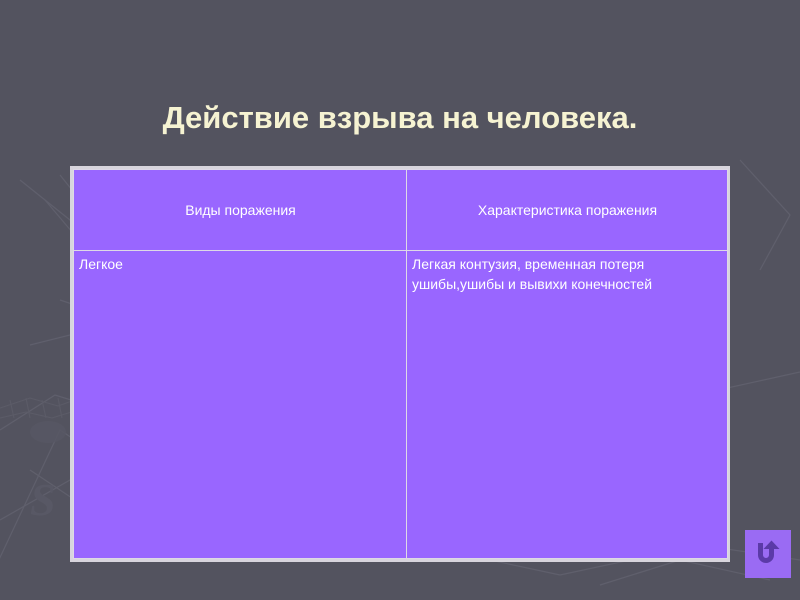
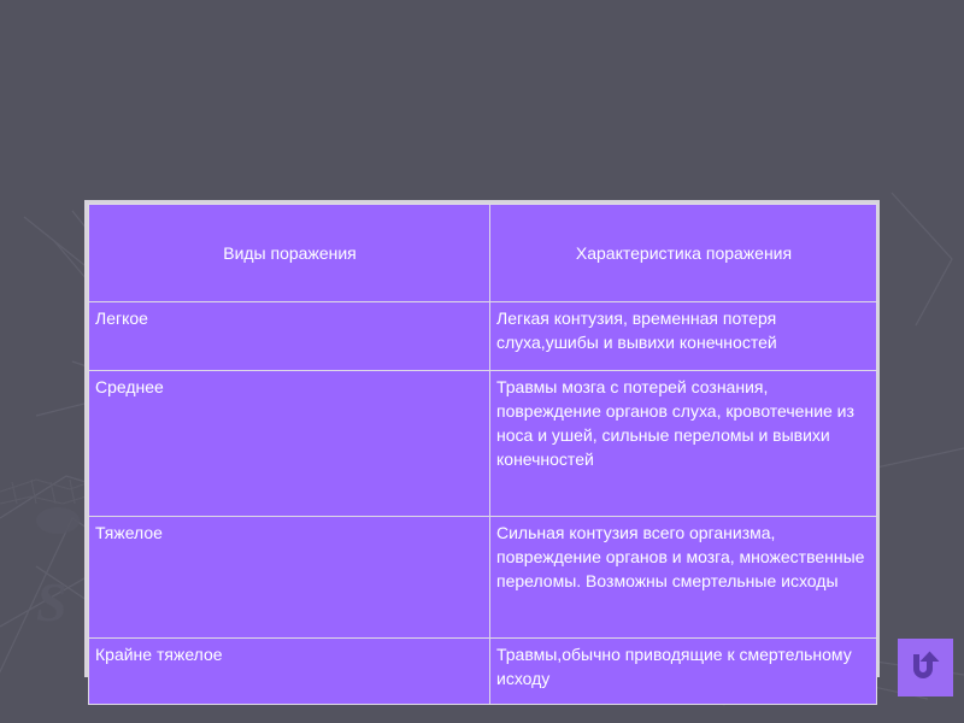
- Действие взрыва на человека.
  Виды поражения	Характеристика поражения
- Легкое	Легкая контузия, временная потеря ушибы,ушибы и вывихи конечностей
+ Легкое	Легкая контузия, временная потеря слуха,ушибы и вывихи конечностей
+ Среднее	Травмы мозга с потерей сознания, повреждение органов слуха, кровотечение из носа и ушей, сильные переломы и вывихи конечностей
+ Тяжелое	Сильная контузия всего организма, повреждение органов и мозга, множественные переломы. Возможны смертельные исходы
+ Крайне тяжелое	Травмы,обычно приводящие к смертельному исходу
